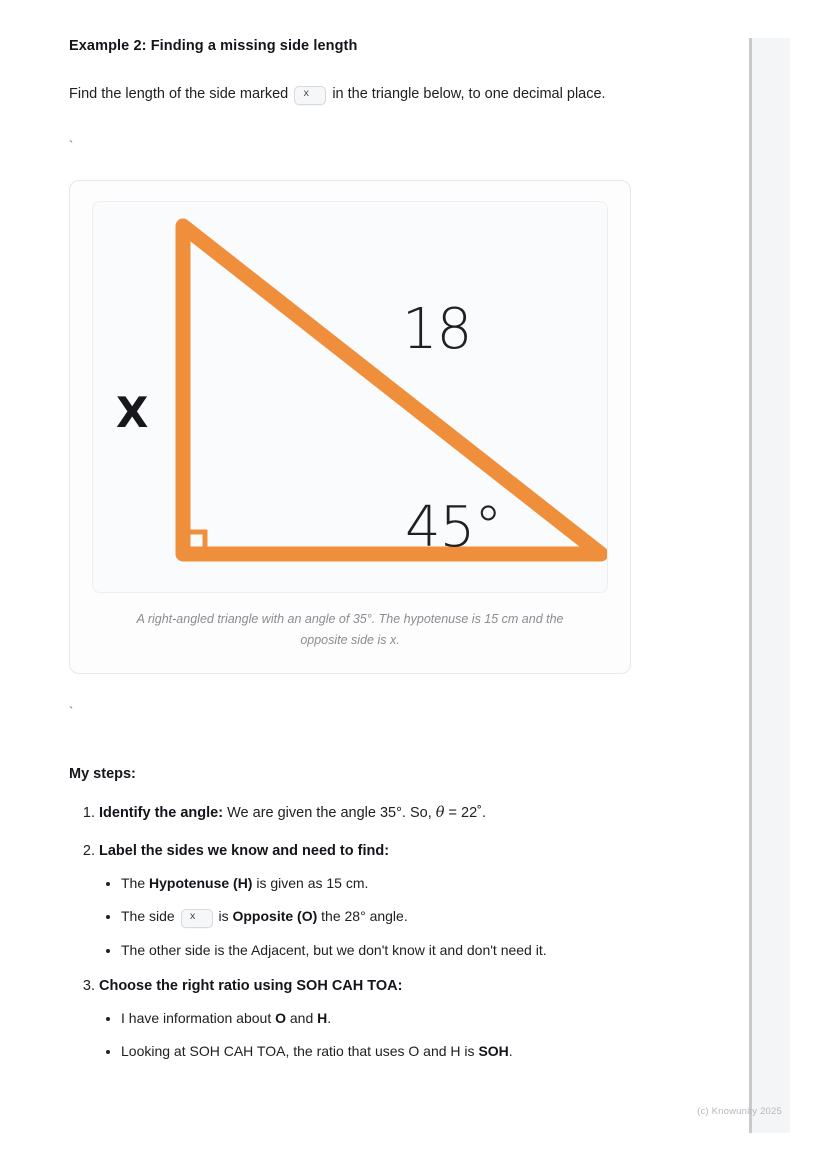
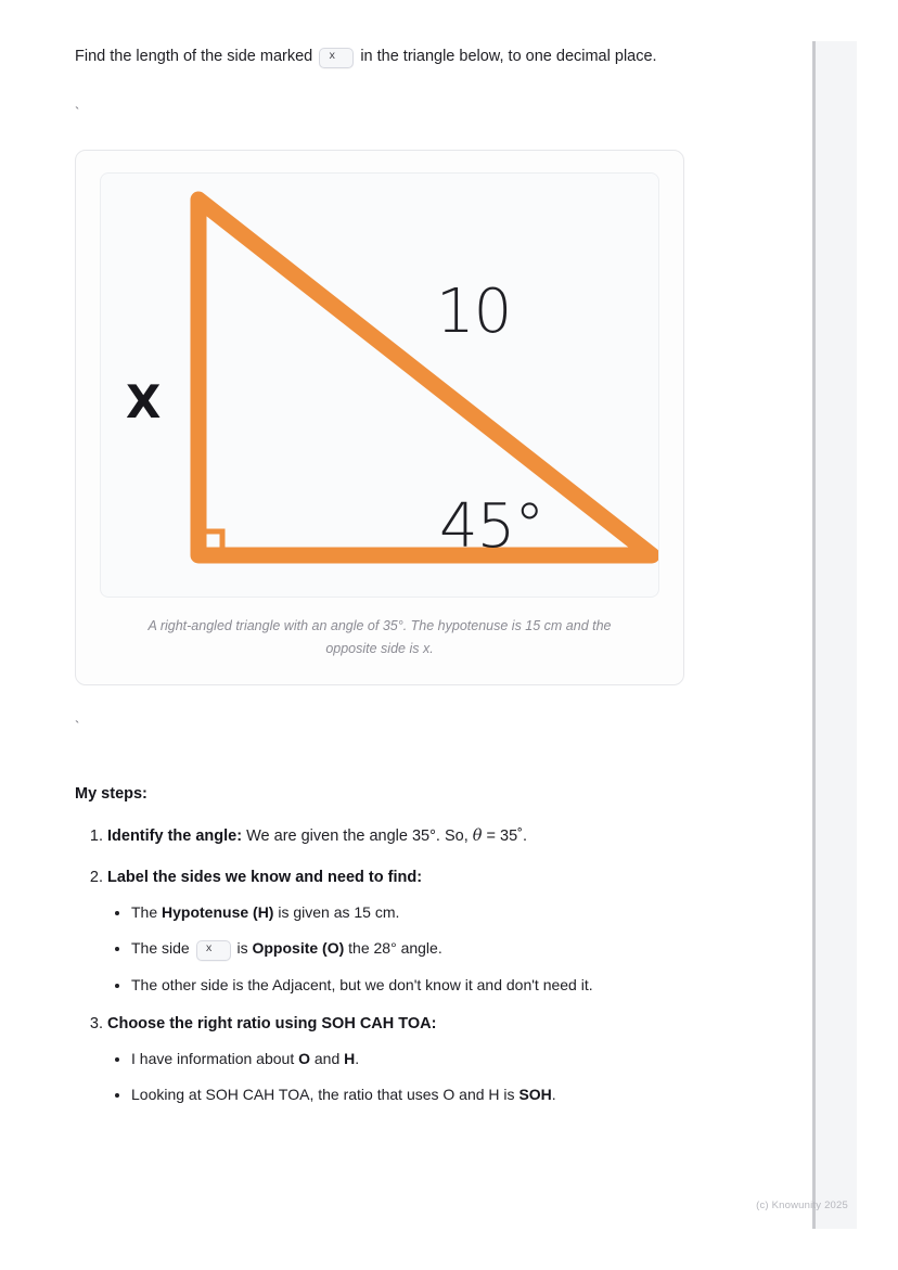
- Example 2: Finding a missing side length
  Find the length of the side marked x in the triangle below, to one decimal place.
  `
- 18
+ 10
  X
  45°
  A right-angled triangle with an angle of 35°. The hypotenuse is 15 cm and the opposite side is x.
  `
  My steps:
- Identify the angle: We are given the angle 35°. So, θ = 22˚.
+ Identify the angle: We are given the angle 35°. So, θ = 35˚.
  Label the sides we know and need to find:
  The Hypotenuse (H) is given as 15 cm.
  The side x is Opposite (O) the 28° angle.
  The other side is the Adjacent, but we don't know it and don't need it.
  Choose the right ratio using SOH CAH TOA:
  I have information about O and H.
  Looking at SOH CAH TOA, the ratio that uses O and H is SOH.
  (c) Knowunity 2025
